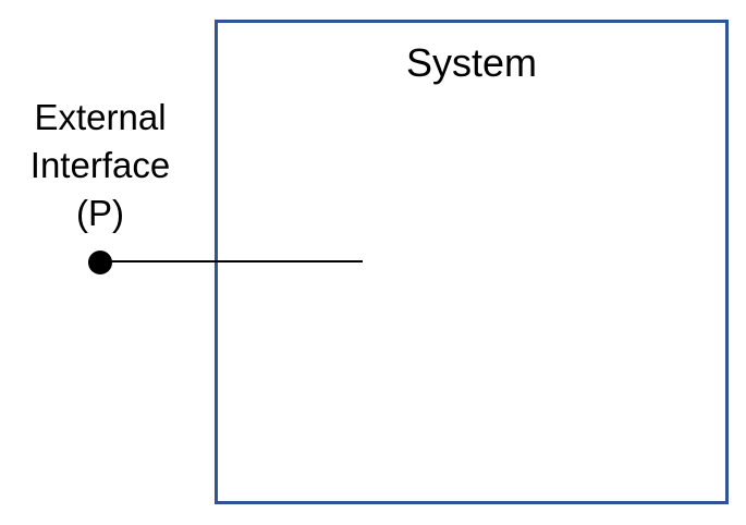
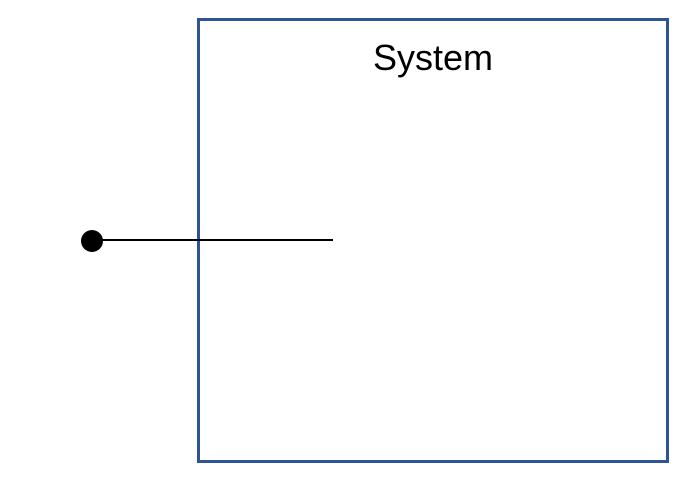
  System
- External
- Interface
- (P)
